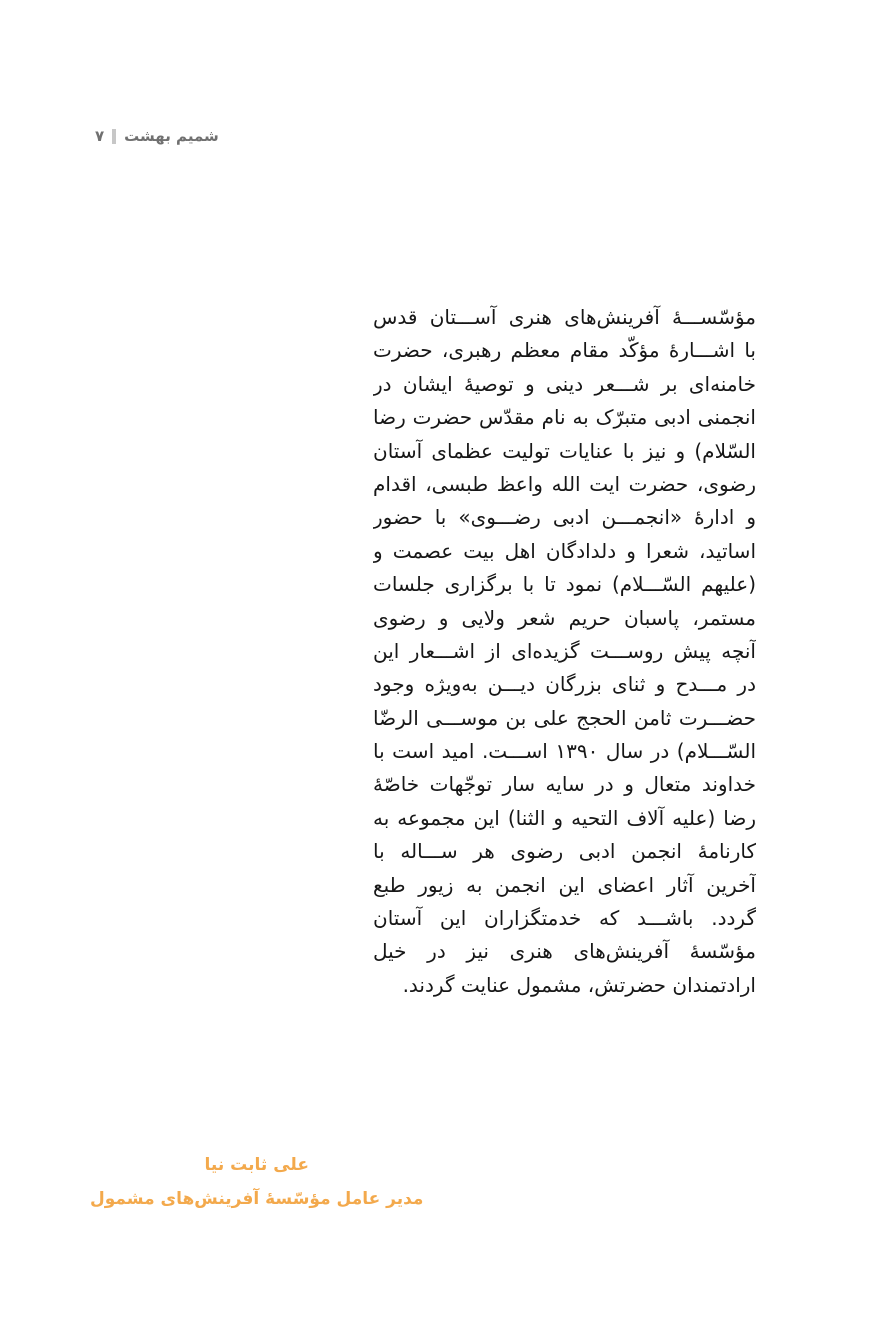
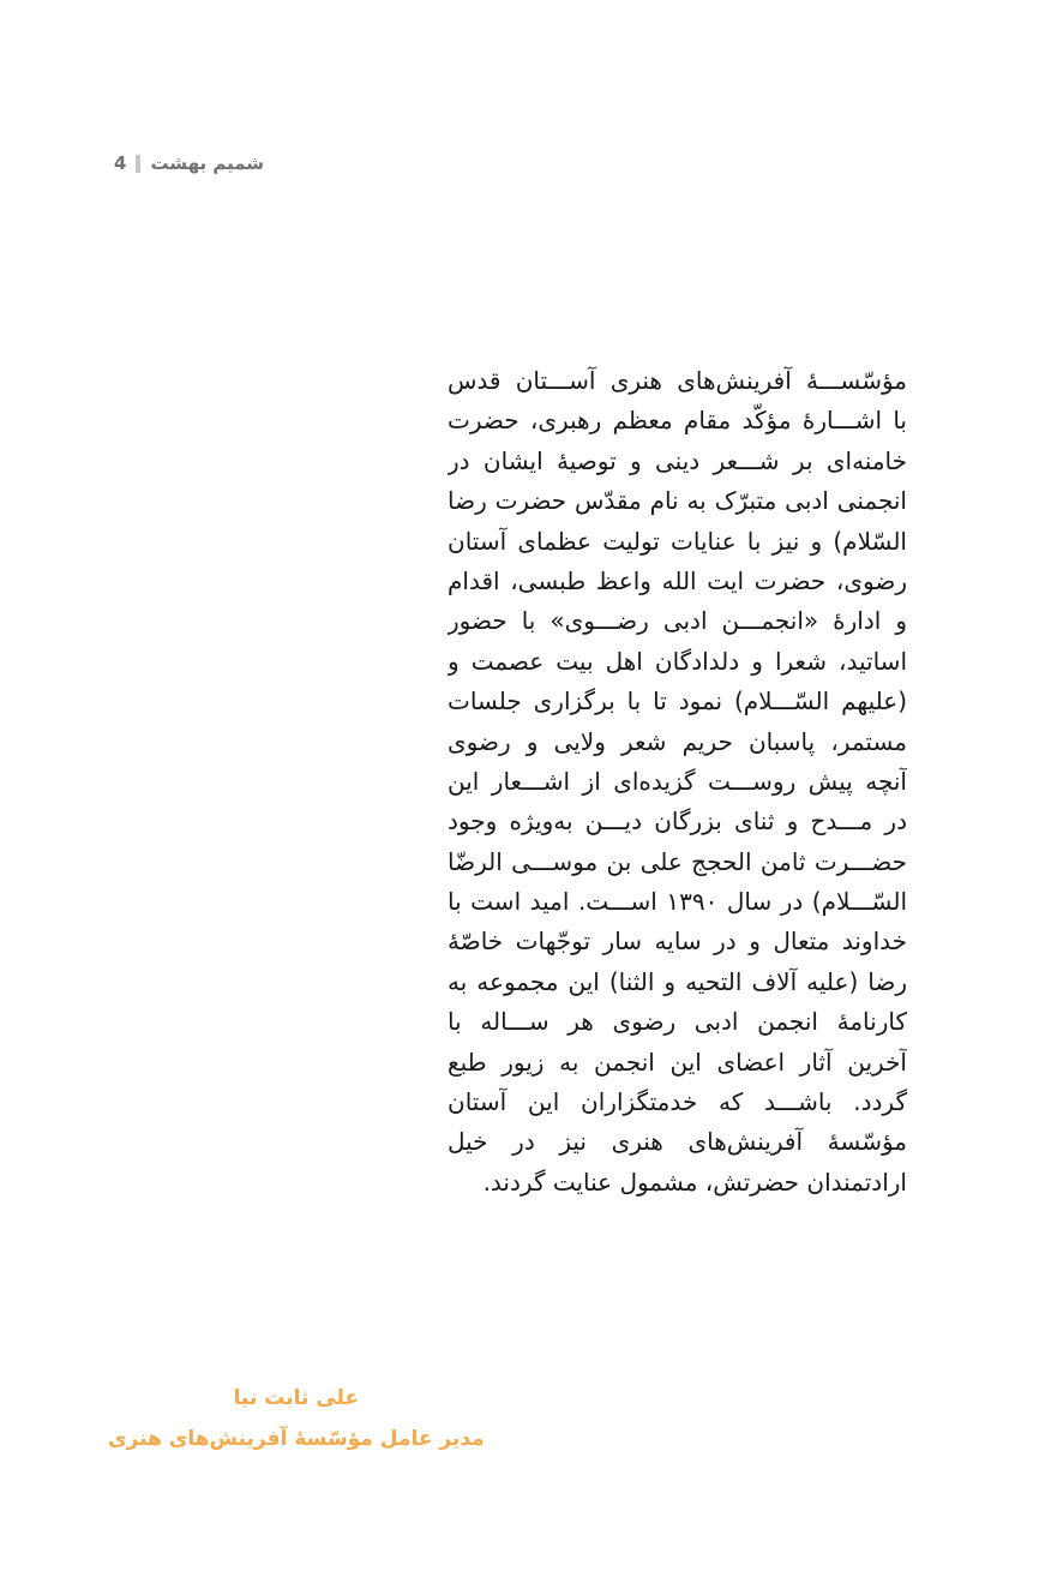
  شمیم بهشت
- ۷
+ 4
  مؤسّســـۀ آفرینش‌های هنری آســـتان قدس
  با اشـــارۀ مؤکّد مقام معظم رهبری، حضرت
  خامنه‌ای بر شـــعر دینی و توصیۀ ایشان در
  انجمنی ادبی متبرّک به نام مقدّس حضرت رضا
  السّلام) و نیز با عنایات تولیت عظمای آستان
  رضوی، حضرت ایت الله واعظ طبسی، اقدام
  و ادارۀ «انجمـــن ادبی رضـــوی» با حضور
  اساتید، شعرا و دلدادگان اهل بیت عصمت و
  (علیهم السّـــلام) نمود تا با برگزاری جلسات
  مستمر، پاسبان حریم شعر ولایی و رضوی
  آنچه پیش روســـت گزیده‌ای از اشـــعار این
  در مـــدح و ثنای بزرگان دیـــن به‌ویژه وجود
  حضـــرت ثامن الحجج علی بن موســـی الرضّا
  السّـــلام) در سال ۱۳۹۰ اســـت. امید است با
  خداوند متعال و در سایه سار توجّهات خاصّۀ
  رضا (علیه آلاف التحیه و الثنا) این مجموعه به
  کارنامۀ انجمن ادبی رضوی هر ســـاله با
  آخرین آثار اعضای این انجمن به زیور طبع
  گردد. باشـــد که خدمتگزاران این آستان
  مؤسّسۀ آفرینش‌های هنری نیز در خیل
  ارادتمندان حضرتش، مشمول عنایت گردند.
  علی ثابت نیا
- مدیر عامل مؤسّسۀ آفرینش‌های مشمول
+ مدیر عامل مؤسّسۀ آفرینش‌های هنری
